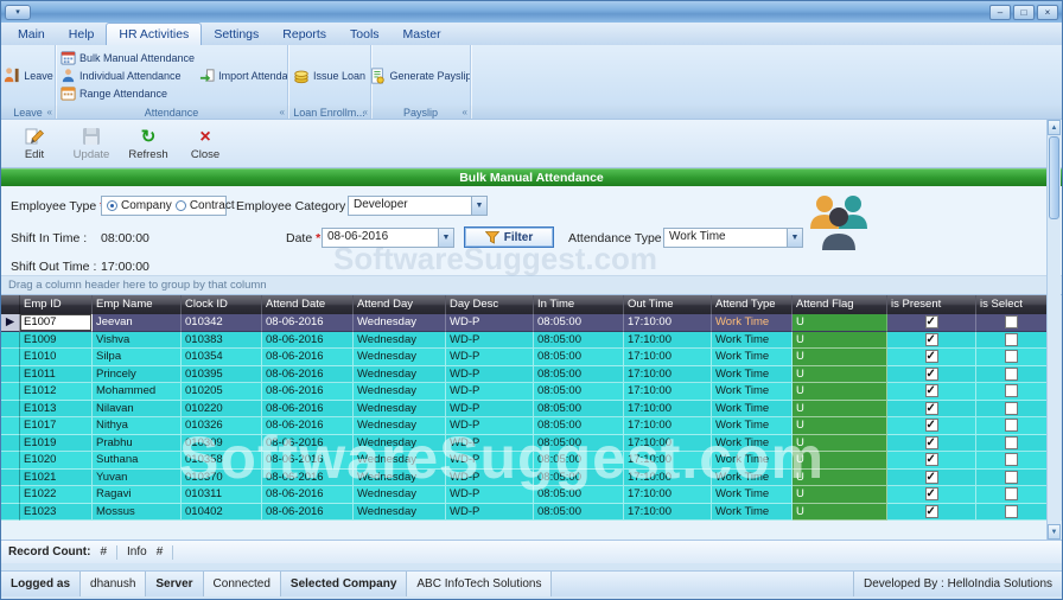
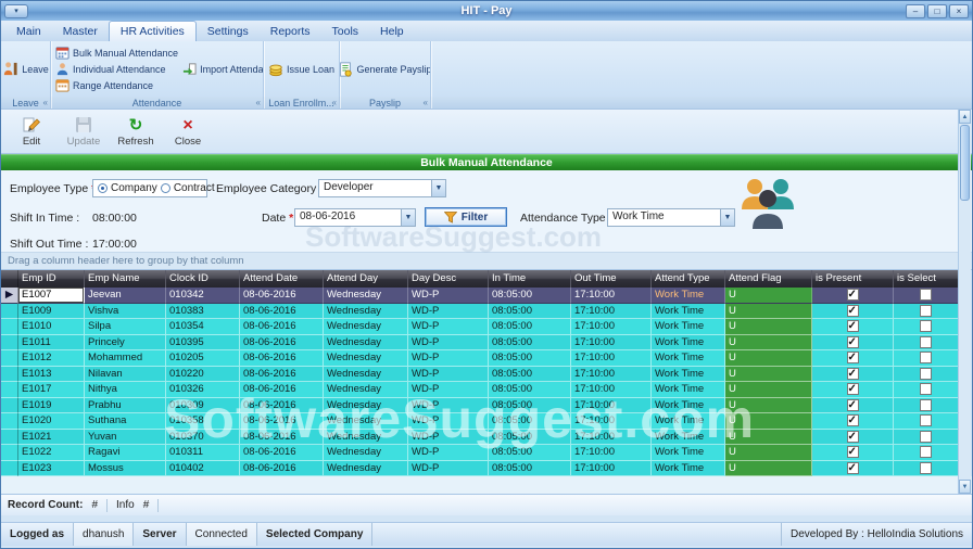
+ HIT - Pay
  –
  □
  ×
  Main
- Help
+ Master
  HR Activities
  Settings
  Reports
  Tools
- Master
+ Help
  Leave
  Bulk Manual Attendance
  Individual Attendance
  Range Attendance
  Import Attenda
  Issue Loan
  Generate Payslip
  Leave
  «
  Attendance
  «
  Loan Enrollm...
  «
  Payslip
  «
  Edit
  Update
  ↻
  Refresh
  ×
  Close
  Bulk Manual Attendance
  Employee Type
  Company
  Contract
  Employee Category
  Developer
  Shift In Time :
  08:00:00
  Date *
  08-06-2016
  Filter
  Attendance Type
  Work Time
  Shift Out Time :
  17:00:00
  Drag a column header here to group by that column
  Emp ID
  Emp Name
  Clock ID
  Attend Date
  Attend Day
  Day Desc
  In Time
  Out Time
  Attend Type
  Attend Flag
  is Present
  is Select
  ▶
  E1007
  Jeevan
  010342
  08-06-2016
  Wednesday
  WD-P
  08:05:00
  17:10:00
  Work Time
  U
  E1009
  Vishva
  010383
  08-06-2016
  Wednesday
  WD-P
  08:05:00
  17:10:00
  Work Time
  U
  E1010
  Silpa
  010354
  08-06-2016
  Wednesday
  WD-P
  08:05:00
  17:10:00
  Work Time
  U
  E1011
  Princely
  010395
  08-06-2016
  Wednesday
  WD-P
  08:05:00
  17:10:00
  Work Time
  U
  E1012
  Mohammed
  010205
  08-06-2016
  Wednesday
  WD-P
  08:05:00
  17:10:00
  Work Time
  U
  E1013
  Nilavan
  010220
  08-06-2016
  Wednesday
  WD-P
  08:05:00
  17:10:00
  Work Time
  U
  E1017
  Nithya
  010326
  08-06-2016
  Wednesday
  WD-P
  08:05:00
  17:10:00
  Work Time
  U
  E1019
  Prabhu
  010309
  08-06-2016
  Wednesday
  WD-P
  08:05:00
  17:10:00
  Work Time
  U
  E1020
  Suthana
  010358
  08-06-2016
  Wednesday
  WD-P
  08:05:00
  17:10:00
  Work Time
  U
  E1021
  Yuvan
  010370
  08-06-2016
  Wednesday
  WD-P
  08:05:00
  17:10:00
  Work Time
  U
  E1022
  Ragavi
  010311
  08-06-2016
  Wednesday
  WD-P
  08:05:00
  17:10:00
  Work Time
  U
  E1023
  Mossus
  010402
  08-06-2016
  Wednesday
  WD-P
  08:05:00
  17:10:00
  Work Time
  U
  Record Count:
  #
  Info
  #
  Logged as
  dhanush
  Server
  Connected
  Selected Company
- ABC InfoTech Solutions
  Developed By : HelloIndia Solutions
  SoftwareSuggest.com
  SoftwareSuggest.com
